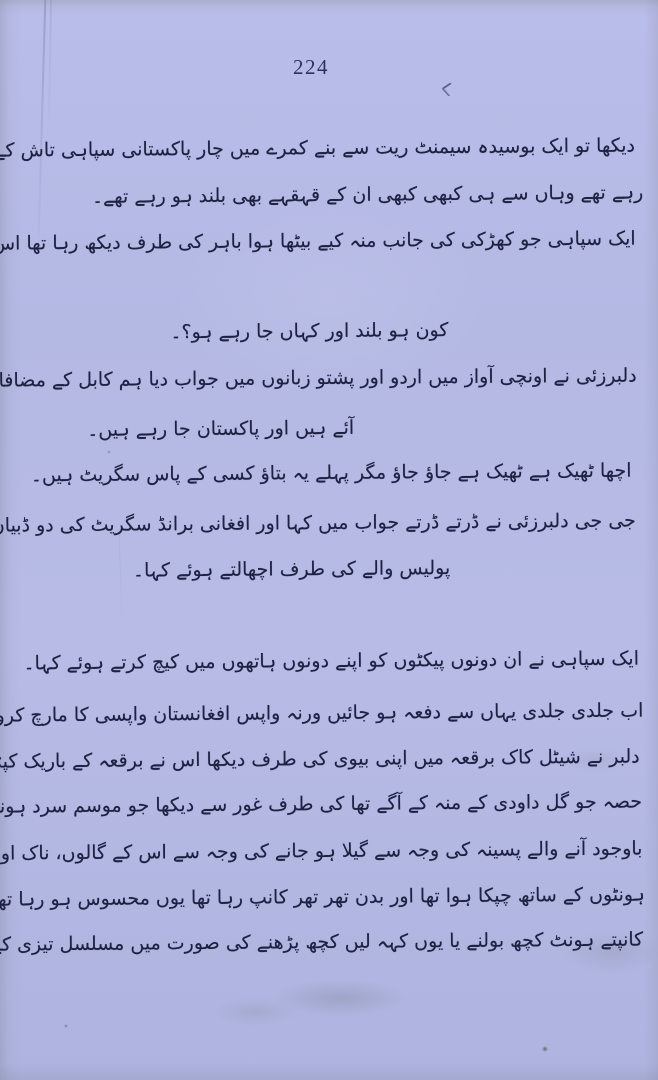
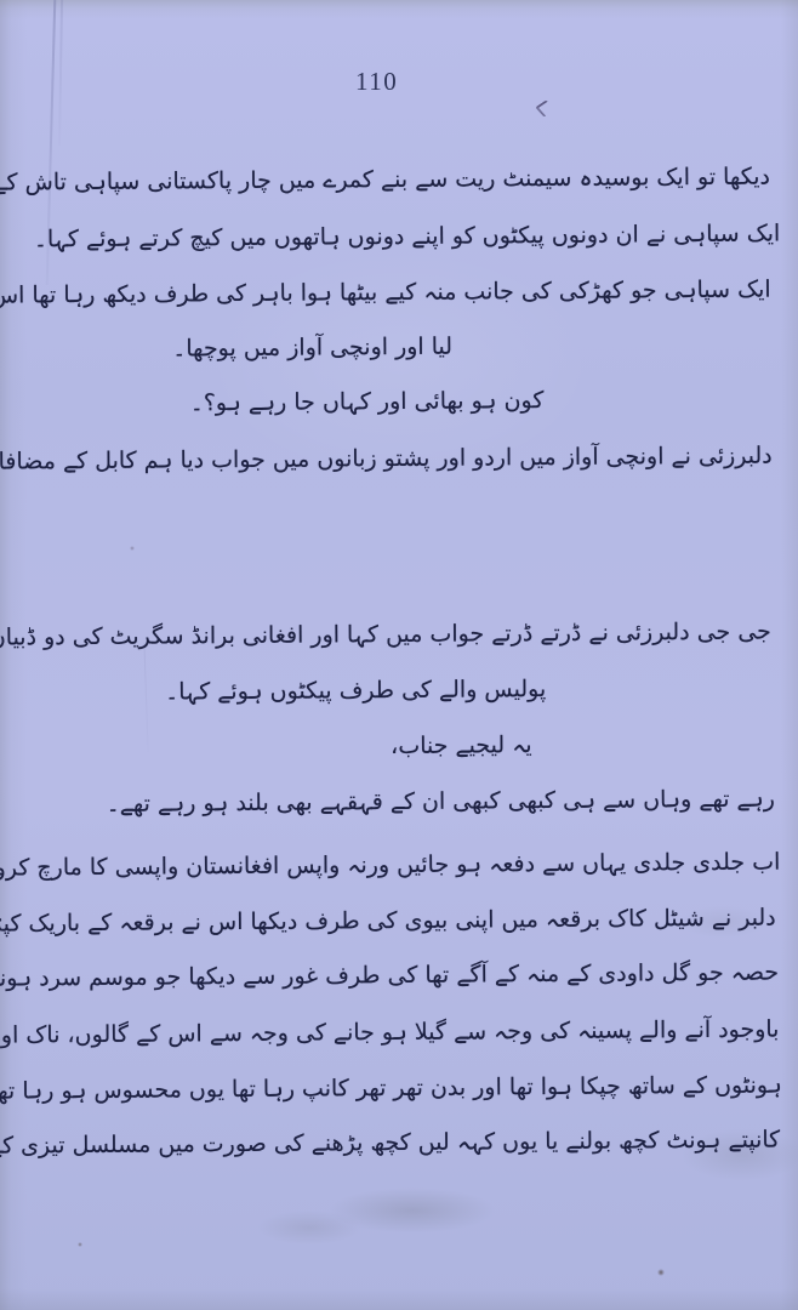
- 224
+ 110
  دیکھا تو ایک بوسیدہ سیمنٹ ریت سے بنے کمرے میں چار پاکستانی سپاہی تاش ک
- رہے تھے وہاں سے ہی کبھی کبھی ان کے قہقہے بھی بلند ہو رہے تھے۔
+ ایک سپاہی نے ان دونوں پیکٹوں کو اپنے دونوں ہاتھوں میں کیچ کرتے ہوئے کہا۔
  ایک سپاہی جو کھڑکی کی جانب منہ کیے بیٹھا ہوا باہر کی طرف دیکھ رہا تھا اس
+ لیا اور اونچی آواز میں پوچھا۔
- کون ہو بلند اور کہاں جا رہے ہو؟۔
+ کون ہو بھائی اور کہاں جا رہے ہو؟۔
  دلبرزئی نے اونچی آواز میں اردو اور پشتو زبانوں میں جواب دیا ہم کابل کے مضافا
- آئے ہیں اور پاکستان جا رہے ہیں۔
- اچھا ٹھیک ہے ٹھیک ہے جاؤ جاؤ مگر پہلے یہ بتاؤ کسی کے پاس سگریٹ ہیں۔
  جی جی دلبرزئی نے ڈرتے ڈرتے جواب میں کہا اور افغانی برانڈ سگریٹ کی دو ڈبیا
- پولیس والے کی طرف اچھالتے ہوئے کہا۔
+ پولیس والے کی طرف پیکٹوں ہوئے کہا۔
+ یہ لیجیے جناب،
- ایک سپاہی نے ان دونوں پیکٹوں کو اپنے دونوں ہاتھوں میں کیچ کرتے ہوئے کہا۔
+ رہے تھے وہاں سے ہی کبھی کبھی ان کے قہقہے بھی بلند ہو رہے تھے۔
  اب جلدی جلدی یہاں سے دفعہ ہو جائیں ورنہ واپس افغانستان واپسی کا مارچ کرو
  دلبر نے شیٹل کاک برقعہ میں اپنی بیوی کی طرف دیکھا اس نے برقعہ کے باریک کپ
  حصہ جو گل داودی کے منہ کے آگے تھا کی طرف غور سے دیکھا جو موسم سرد ہون
  باوجود آنے والے پسینہ کی وجہ سے گیلا ہو جانے کی وجہ سے اس کے گالوں، ناک او
  ہونٹوں کے ساتھ چپکا ہوا تھا اور بدن تھر تھر کانپ رہا تھا یوں محسوس ہو رہا تھ
  کانپتے ہونٹ کچھ بولنے یا یوں کہہ لیں کچھ پڑھنے کی صورت میں مسلسل تیزی ک
